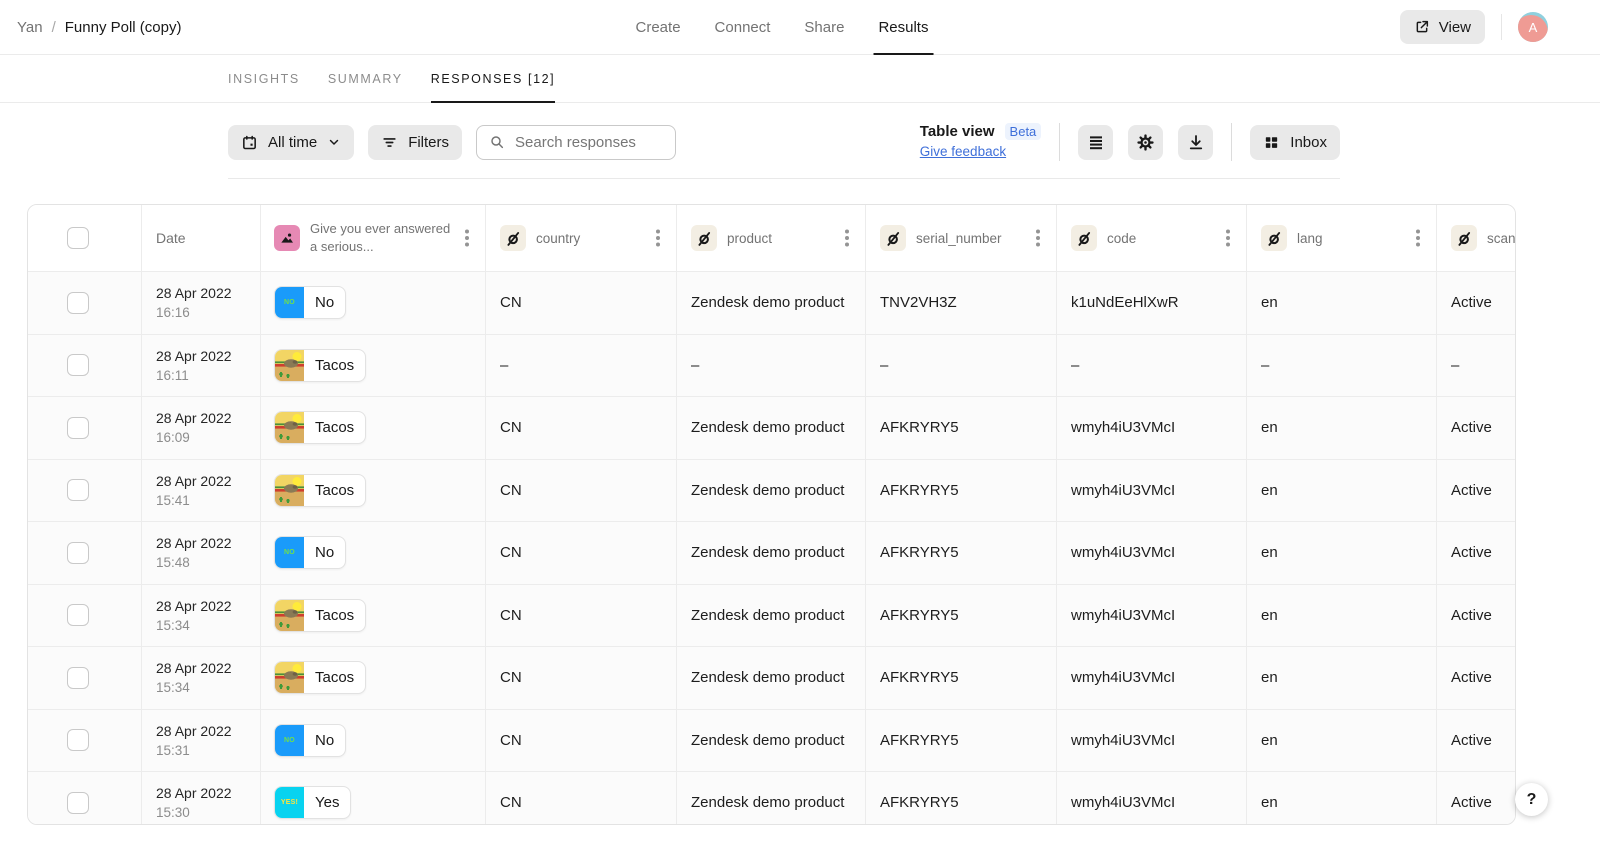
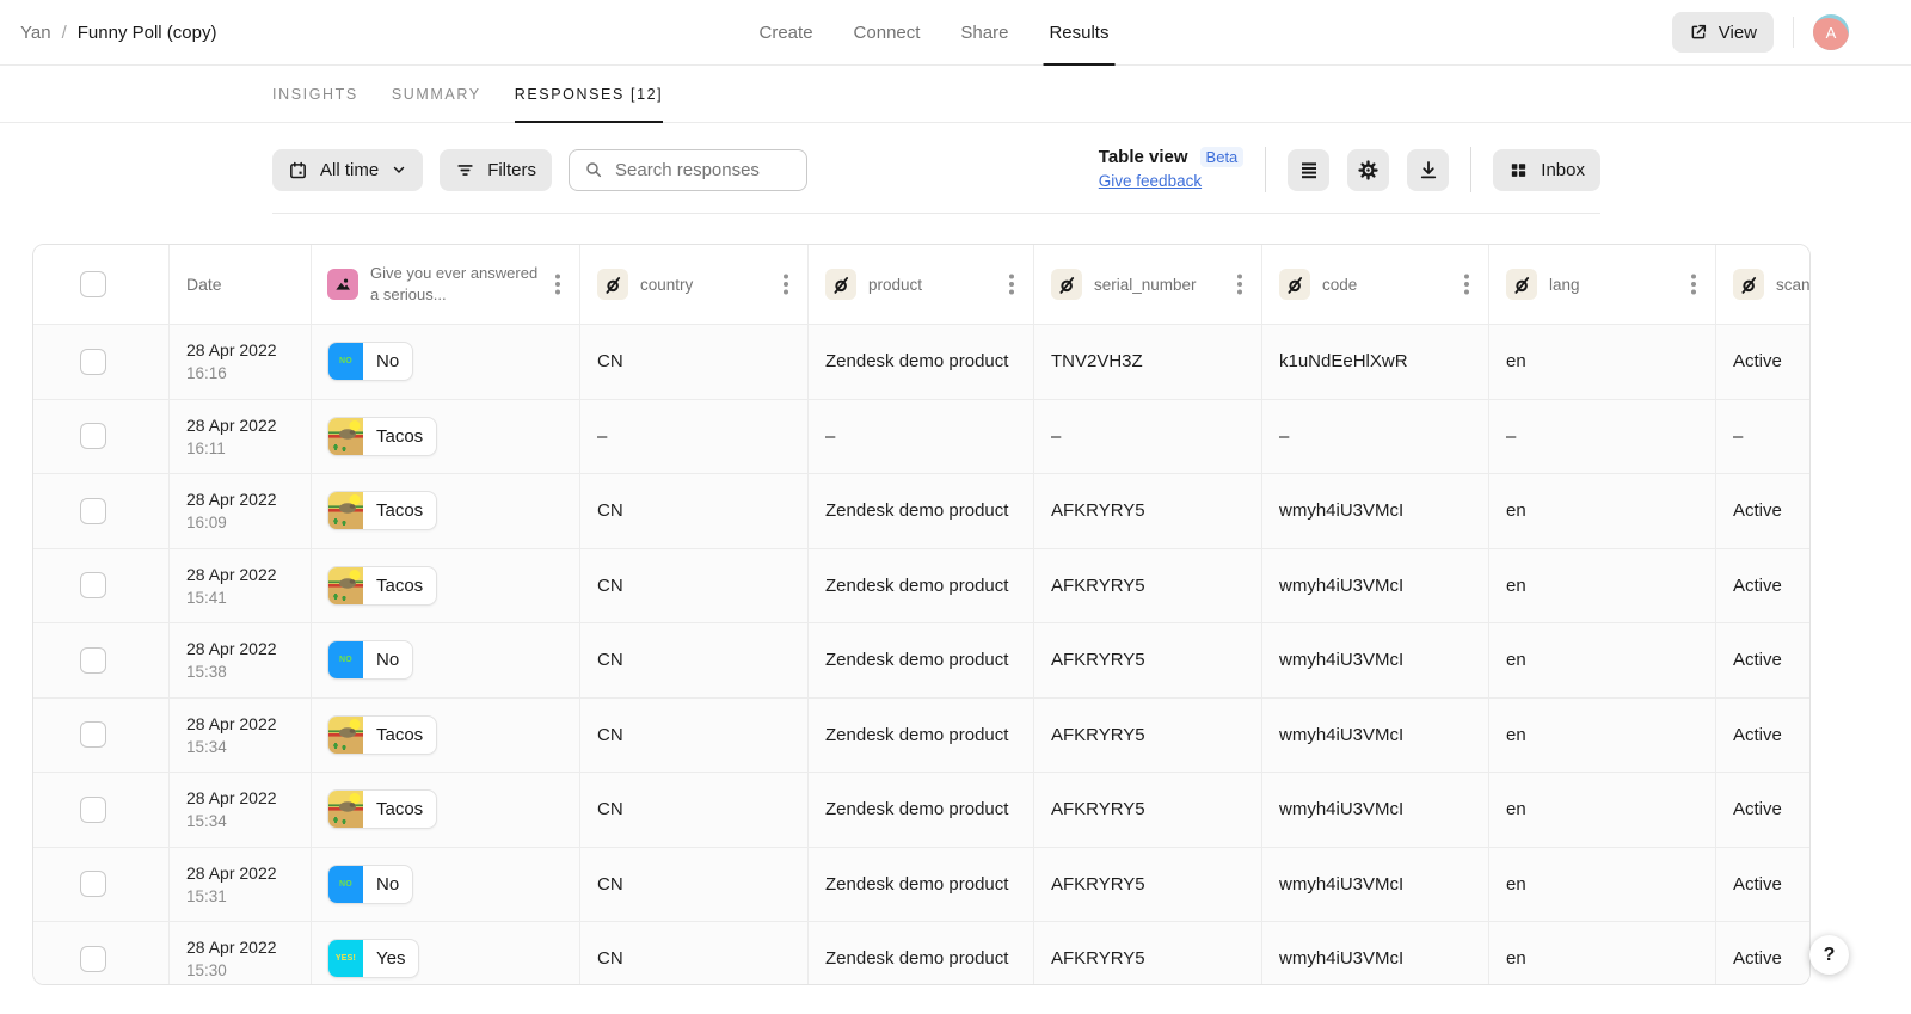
  Yan
  /
  Funny Poll (copy)
  Create
  Connect
  Share
  Results
  View
  A
  INSIGHTS
  SUMMARY
  RESPONSES [12]
  All time
  Filters
  Search responses
  Table view
  Beta
  Give feedback
  Inbox
  Date
  Give you ever answered a serious...
  country
  product
  serial_number
  code
  lang
  scan
  28 Apr 2022
  16:16
  No
  CN
  Zendesk demo product
  TNV2VH3Z
  k1uNdEeHlXwR
  en
  Active
  28 Apr 2022
  16:11
  Tacos
  –
  –
  –
  –
  –
  –
  28 Apr 2022
  16:09
  Tacos
  CN
  Zendesk demo product
  AFKRYRY5
  wmyh4iU3VMcI
  en
  Active
  28 Apr 2022
  15:41
  Tacos
  CN
  Zendesk demo product
  AFKRYRY5
  wmyh4iU3VMcI
  en
  Active
  28 Apr 2022
- 15:48
+ 15:38
  No
  CN
  Zendesk demo product
  AFKRYRY5
  wmyh4iU3VMcI
  en
  Active
  28 Apr 2022
  15:34
  Tacos
  CN
  Zendesk demo product
  AFKRYRY5
  wmyh4iU3VMcI
  en
  Active
  28 Apr 2022
  15:34
  Tacos
  CN
  Zendesk demo product
  AFKRYRY5
  wmyh4iU3VMcI
  en
  Active
  28 Apr 2022
  15:31
  No
  CN
  Zendesk demo product
  AFKRYRY5
  wmyh4iU3VMcI
  en
  Active
  28 Apr 2022
  15:30
  Yes
  CN
  Zendesk demo product
  AFKRYRY5
  wmyh4iU3VMcI
  en
  Active
  ?
